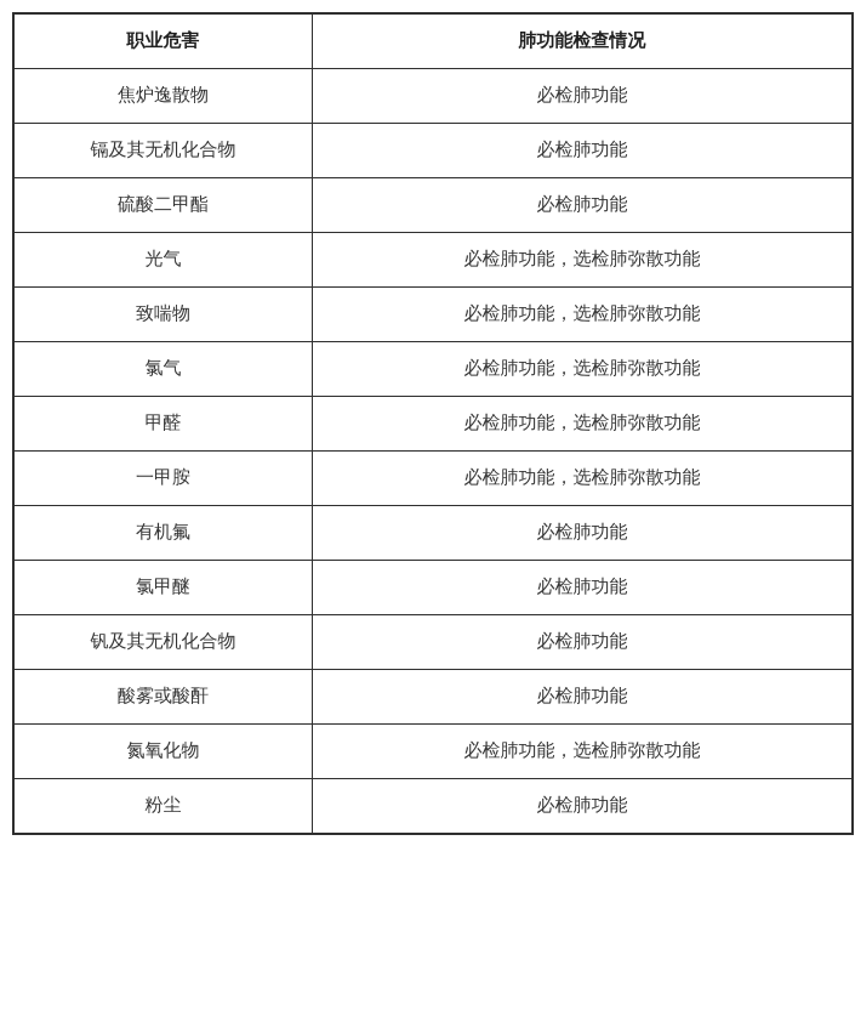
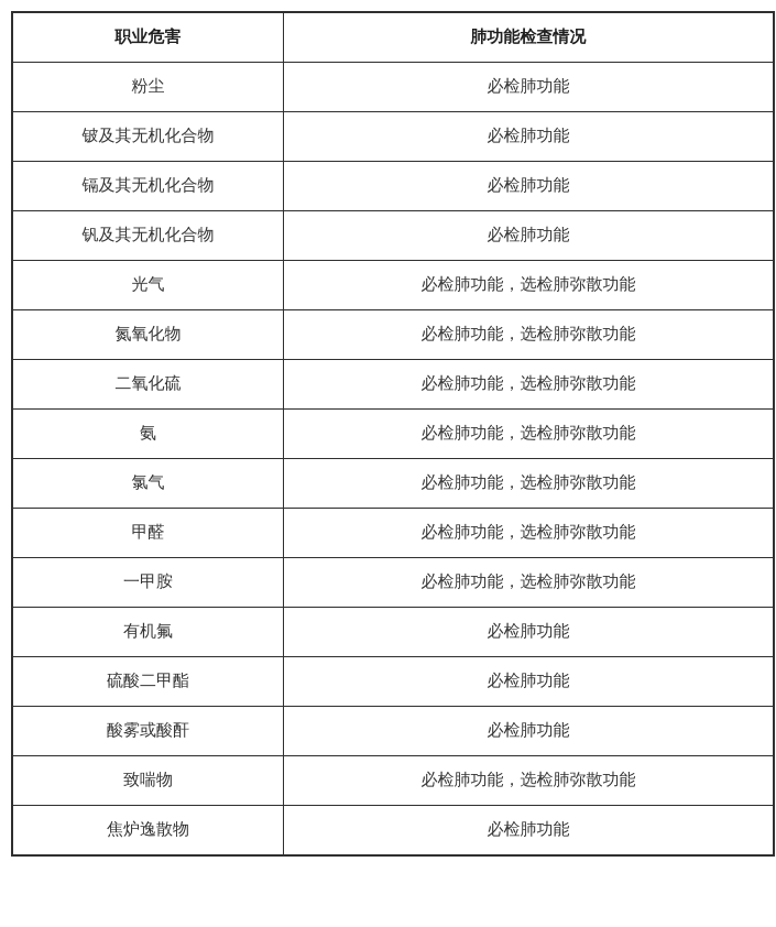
  职业危害	肺功能检查情况
- 焦炉逸散物	必检肺功能
+ 粉尘	必检肺功能
+ 铍及其无机化合物	必检肺功能
  镉及其无机化合物	必检肺功能
- 硫酸二甲酯	必检肺功能
+ 钒及其无机化合物	必检肺功能
  光气	必检肺功能，选检肺弥散功能
- 致喘物	必检肺功能，选检肺弥散功能
+ 氮氧化物	必检肺功能，选检肺弥散功能
+ 二氧化硫	必检肺功能，选检肺弥散功能
+ 氨	必检肺功能，选检肺弥散功能
  氯气	必检肺功能，选检肺弥散功能
  甲醛	必检肺功能，选检肺弥散功能
  一甲胺	必检肺功能，选检肺弥散功能
  有机氟	必检肺功能
- 氯甲醚	必检肺功能
- 钒及其无机化合物	必检肺功能
+ 硫酸二甲酯	必检肺功能
  酸雾或酸酐	必检肺功能
- 氮氧化物	必检肺功能，选检肺弥散功能
+ 致喘物	必检肺功能，选检肺弥散功能
- 粉尘	必检肺功能
+ 焦炉逸散物	必检肺功能
